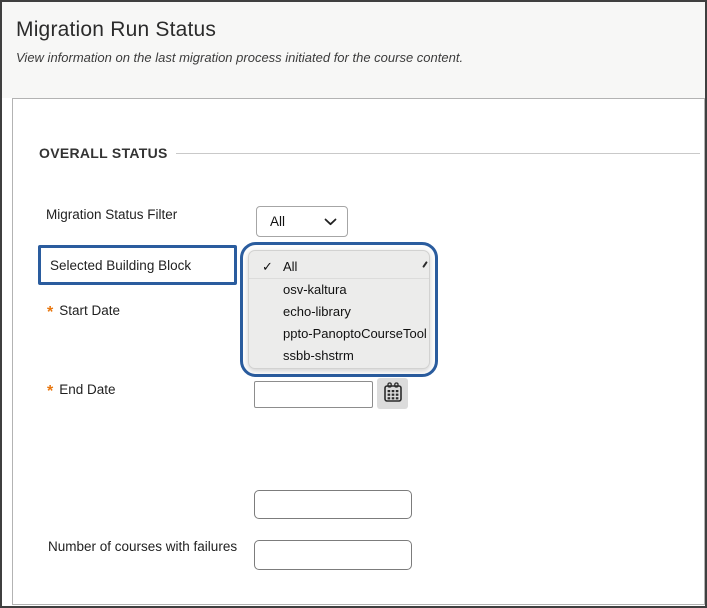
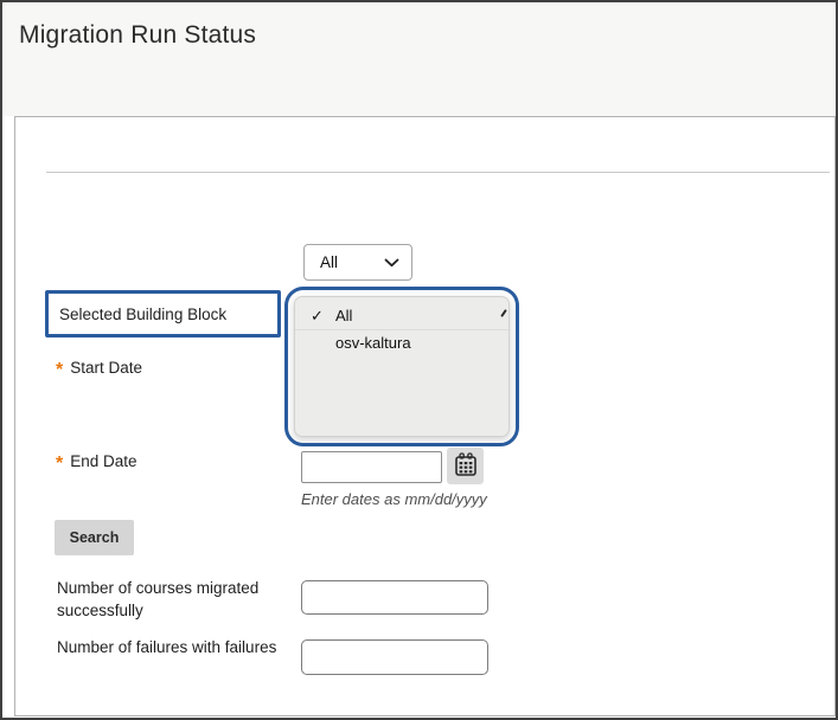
  Migration Run Status
- View information on the last migration process initiated for the course content.
- OVERALL STATUS
- Migration Status Filter
  All
  Selected Building Block
  ✓
  All
  osv-kaltura
- echo-library
- ppto-PanoptoCourseTool
- ssbb-shstrm
  * Start Date
  * End Date
+ Enter dates as mm/dd/yyyy
+ Search
+ Number of courses migrated successfully
- Number of courses with failures
+ Number of failures with failures
